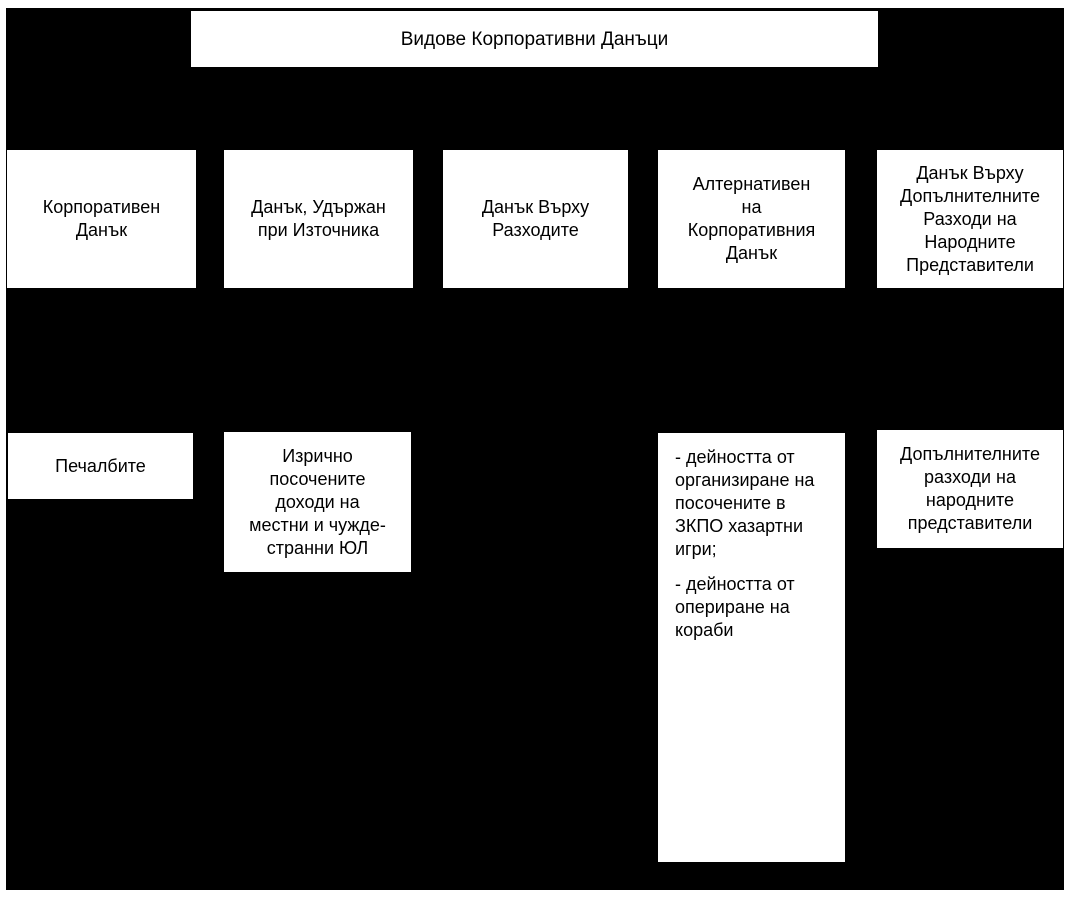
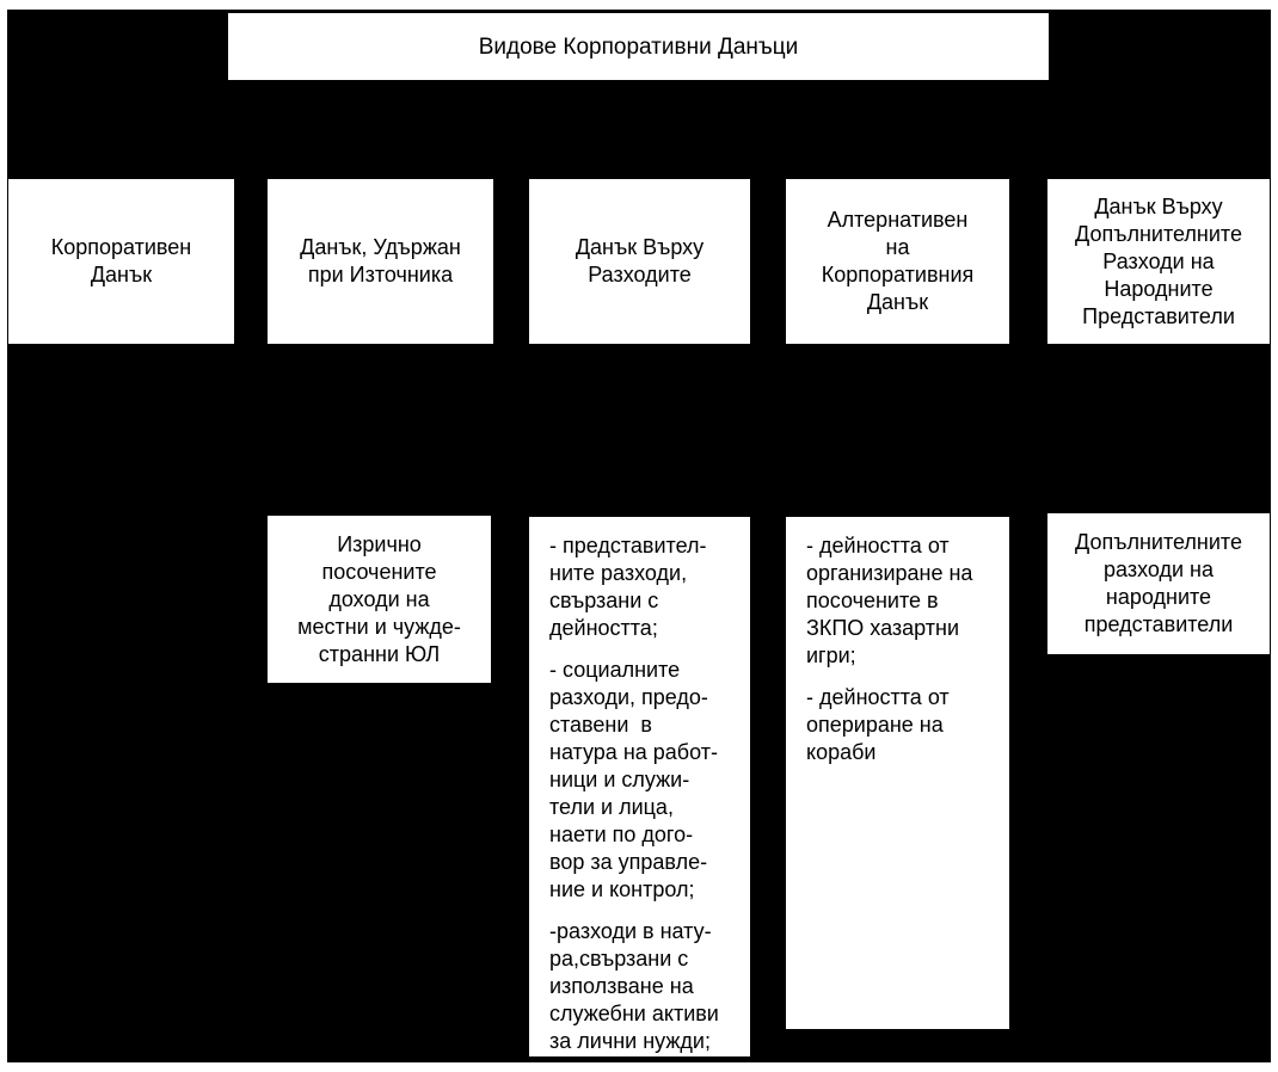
  Видове Корпоративни Данъци
  Корпоративен
  Данък
  Данък, Удържан
  при Източника
  Данък Върху
  Разходите
  Алтернативен
  на
  Корпоративния
  Данък
  Данък Върху
  Допълнителните
  Разходи на
  Народните
  Представители
- Печалбите
  Изрично
  посочените
  доходи на
  местни и чужде-
  странни ЮЛ
+ - представител-
+ ните разходи,
+ свързани с
+ дейността;
+ - социалните
+ разходи, предо-
+ ставени в
+ натура на работ-
+ ници и служи-
+ тели и лица,
+ наети по дого-
+ вор за управле-
+ ние и контрол;
+ -разходи в нату-
+ ра,свързани с
+ използване на
+ служебни активи
+ за лични нужди;
  - дейността от
  организиране на
  посочените в
  ЗКПО хазартни
  игри;
  - дейността от
  опериране на
  кораби
  Допълнителните
  разходи на
  народните
  представители
